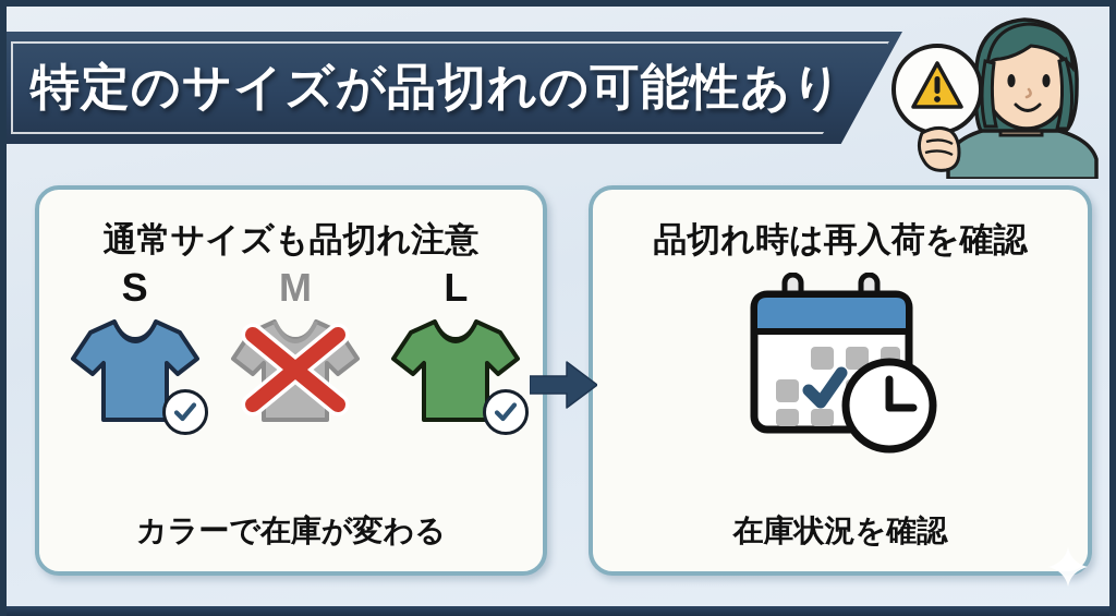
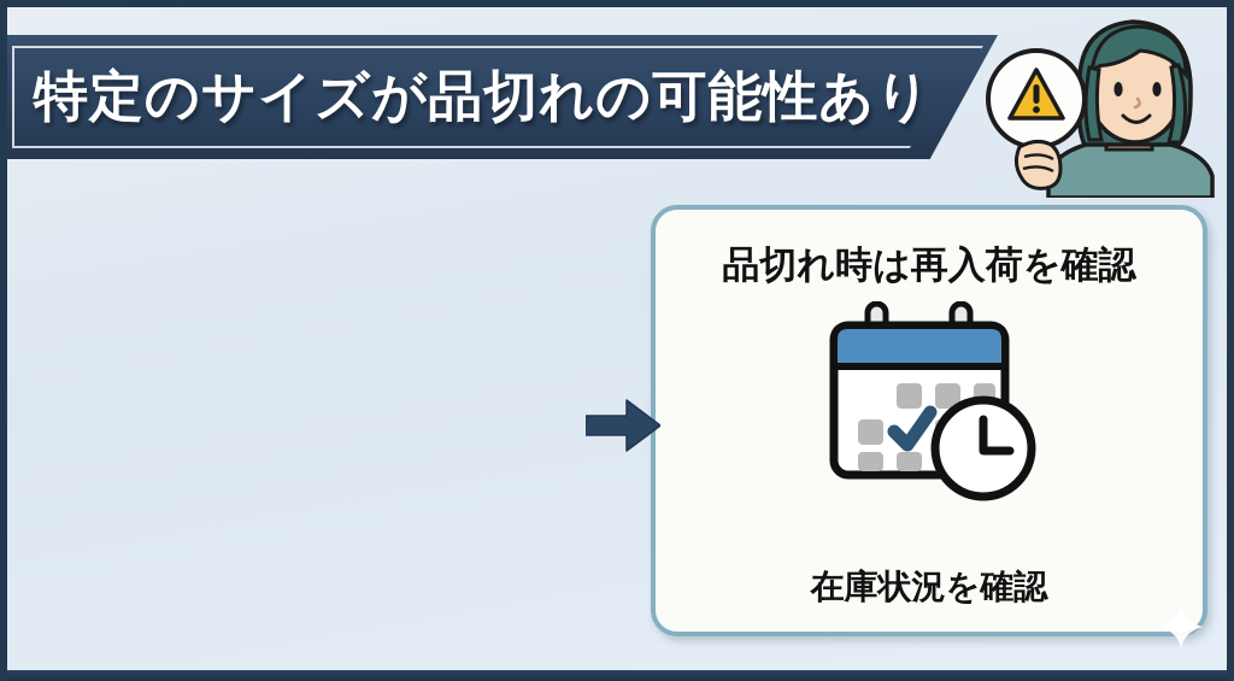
  特定のサイズが品切れの可能性あり
- 通常サイズも品切れ注意
- S
- M
- L
- カラーで在庫が変わる
  品切れ時は再入荷を確認
  在庫状況を確認
